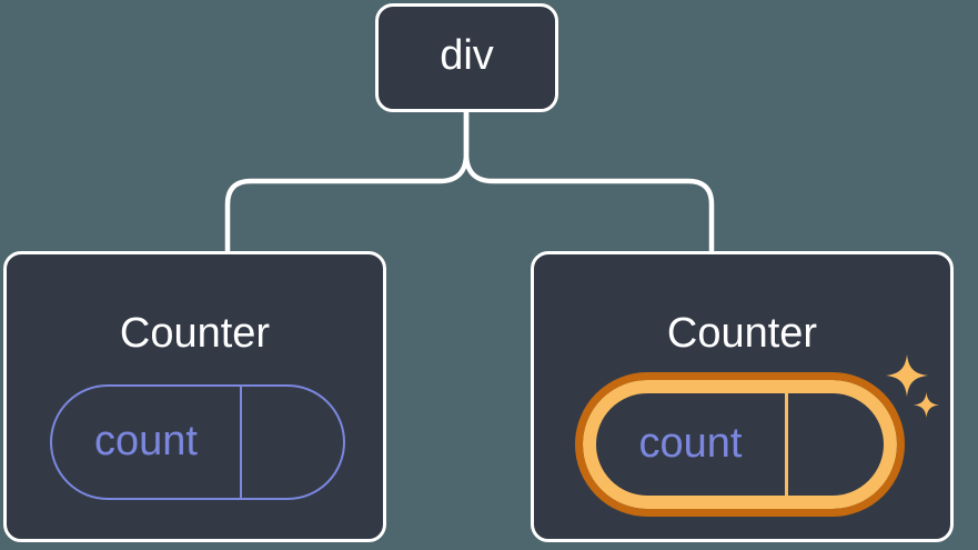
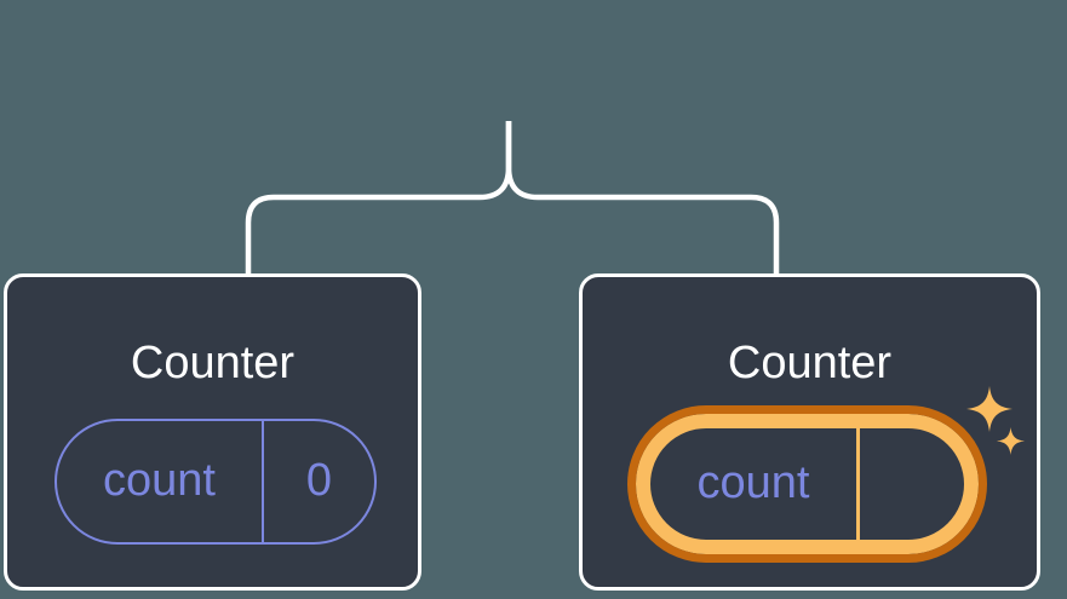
- div
  Counter
  count
+ 0
  Counter
  count
